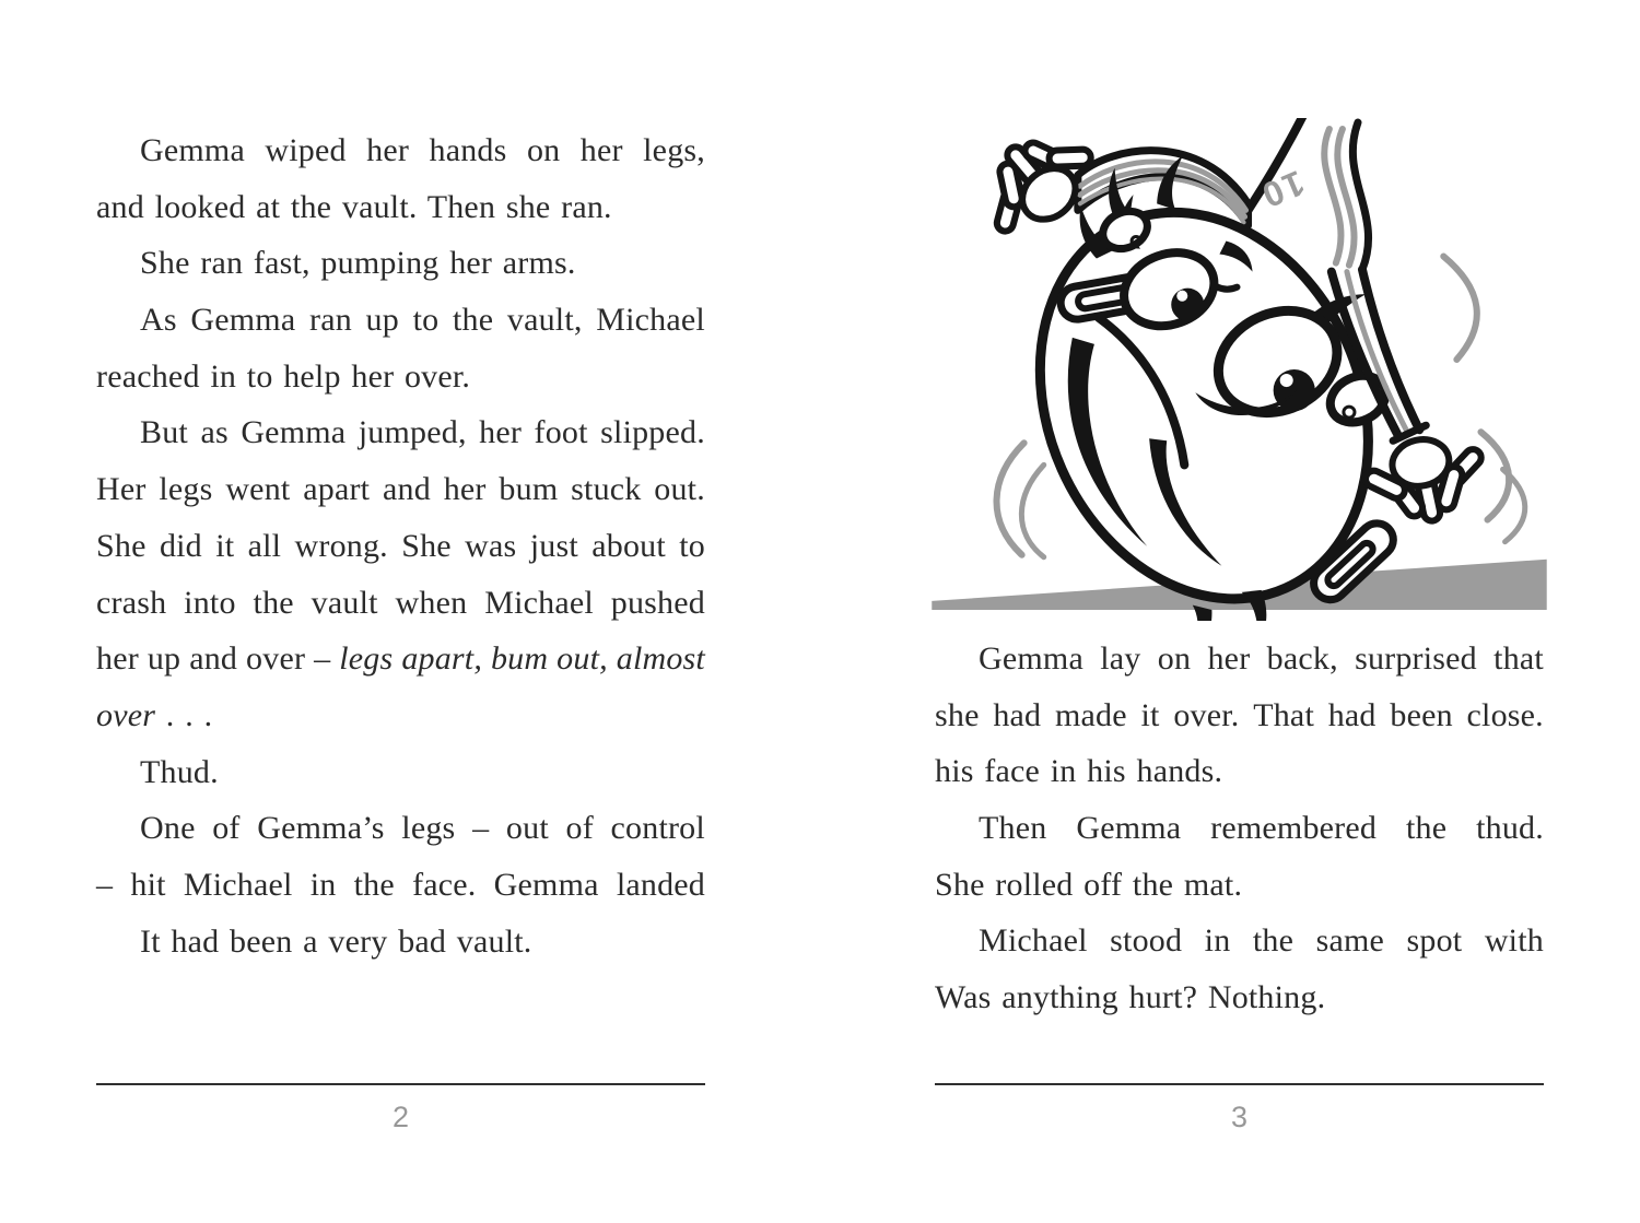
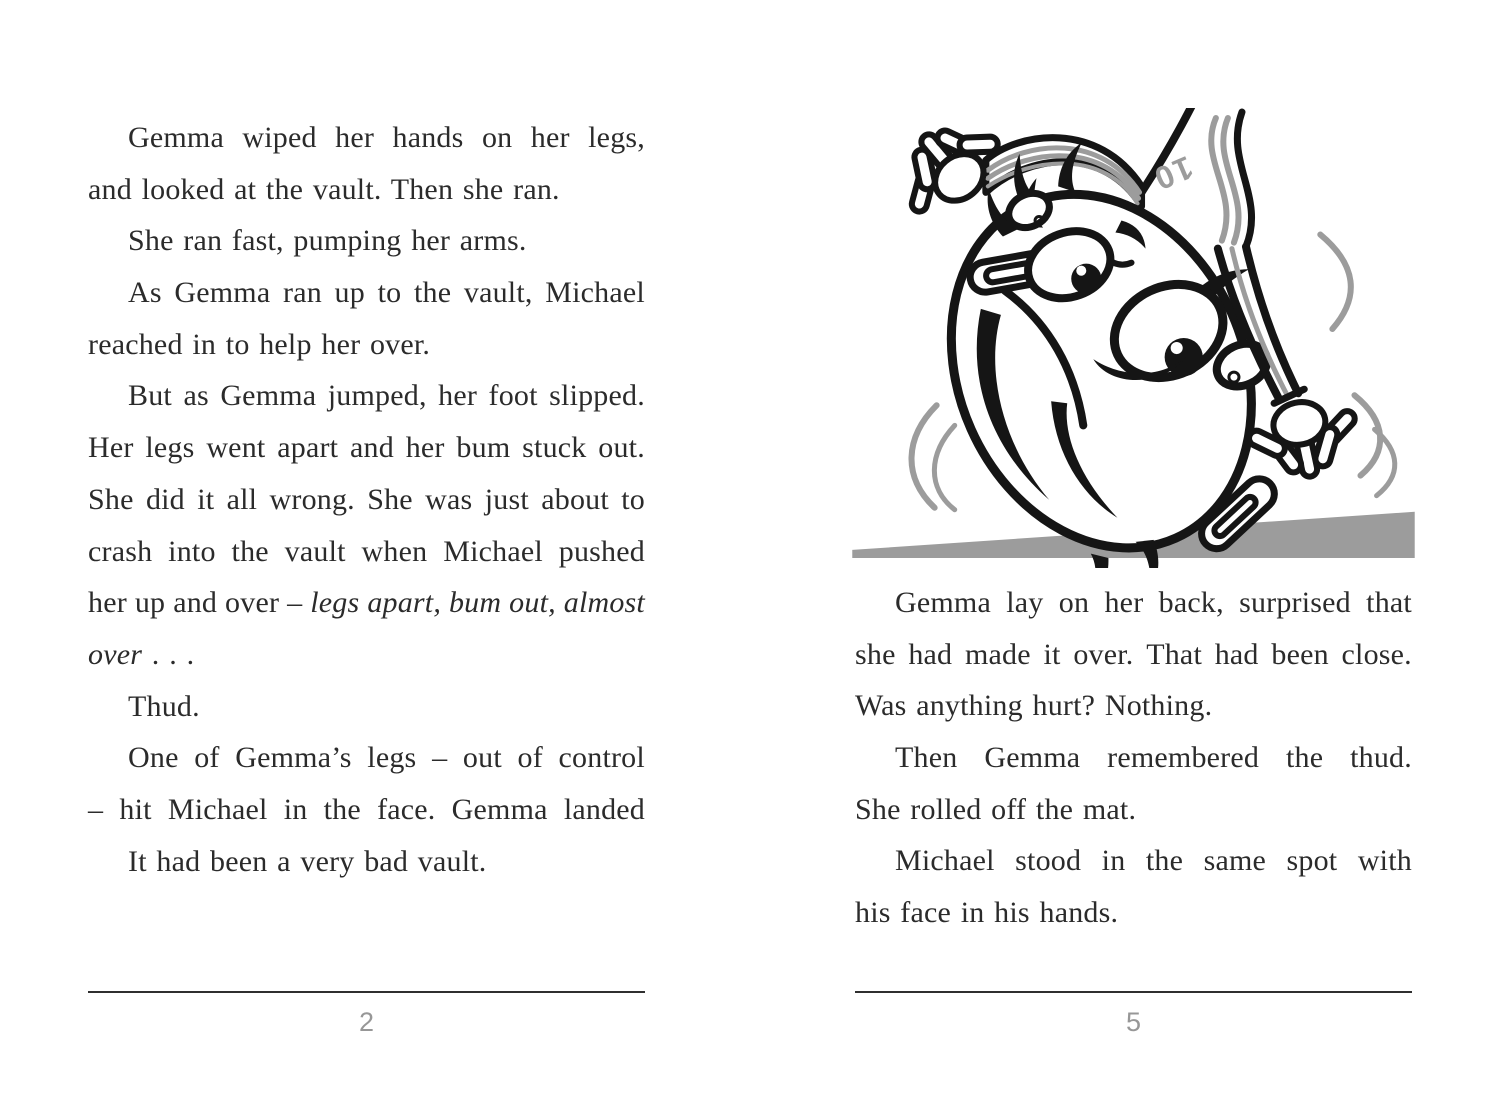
  Gemma
  wiped
  her
  hands
  on
  her
  legs,
  and looked at the vault. Then she ran.
  She ran fast, pumping her arms.
  As
  Gemma
  ran
  up
  to
  the
  vault,
  Michael
  reached in to help her over.
  But
  as
  Gemma
  jumped,
  her
  foot
  slipped.
  Her
  legs
  went
  apart
  and
  her
  bum
  stuck
  out.
  She
  did
  it
  all
  wrong.
  She
  was
  just
  about
  to
  crash
  into
  the
  vault
  when
  Michael
  pushed
  her
  up
  and
  over
  –
  legs
  apart,
  bum
  out,
  almost
  over . . .
  Thud.
  One
  of
  Gemma’s
  legs
  –
  out
  of
  control
  –
  hit
  Michael
  in
  the
  face.
  Gemma
  landed
  It had been a very bad vault.
  Gemma
  lay
  on
  her
  back,
  surprised
  that
  she
  had
  made
  it
  over.
  That
  had
  been
  close.
- his face in his hands.
+ Was anything hurt? Nothing.
  Then
  Gemma
  remembered
  the
  thud.
  She rolled off the mat.
  Michael
  stood
  in
  the
  same
  spot
  with
- Was anything hurt? Nothing.
+ his face in his hands.
  2
- 3
+ 5
